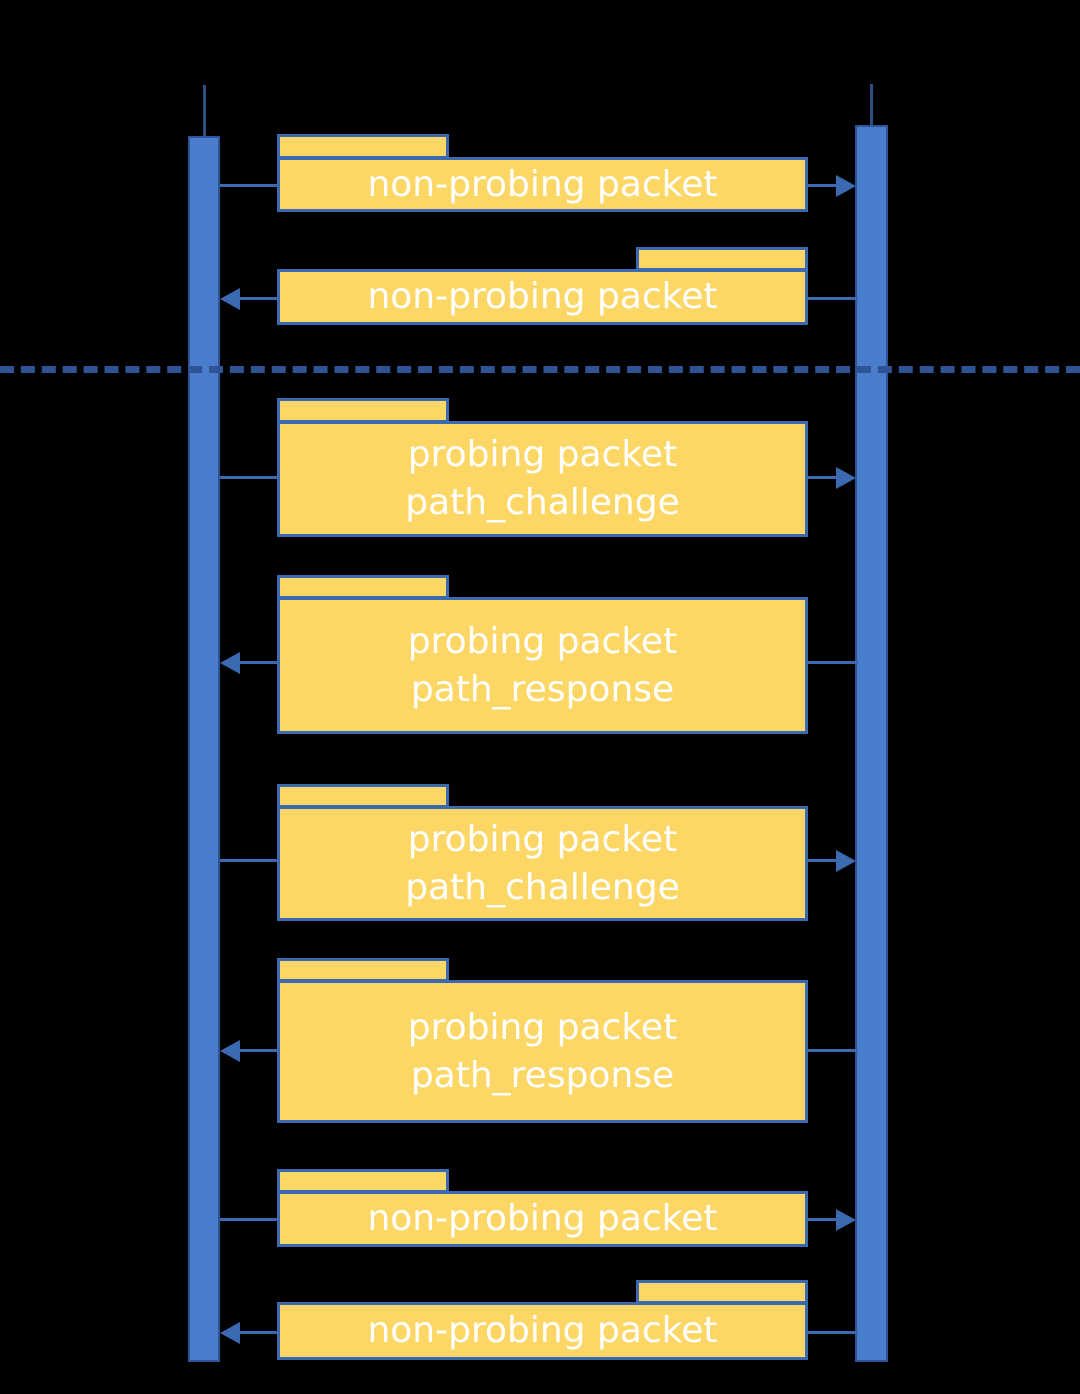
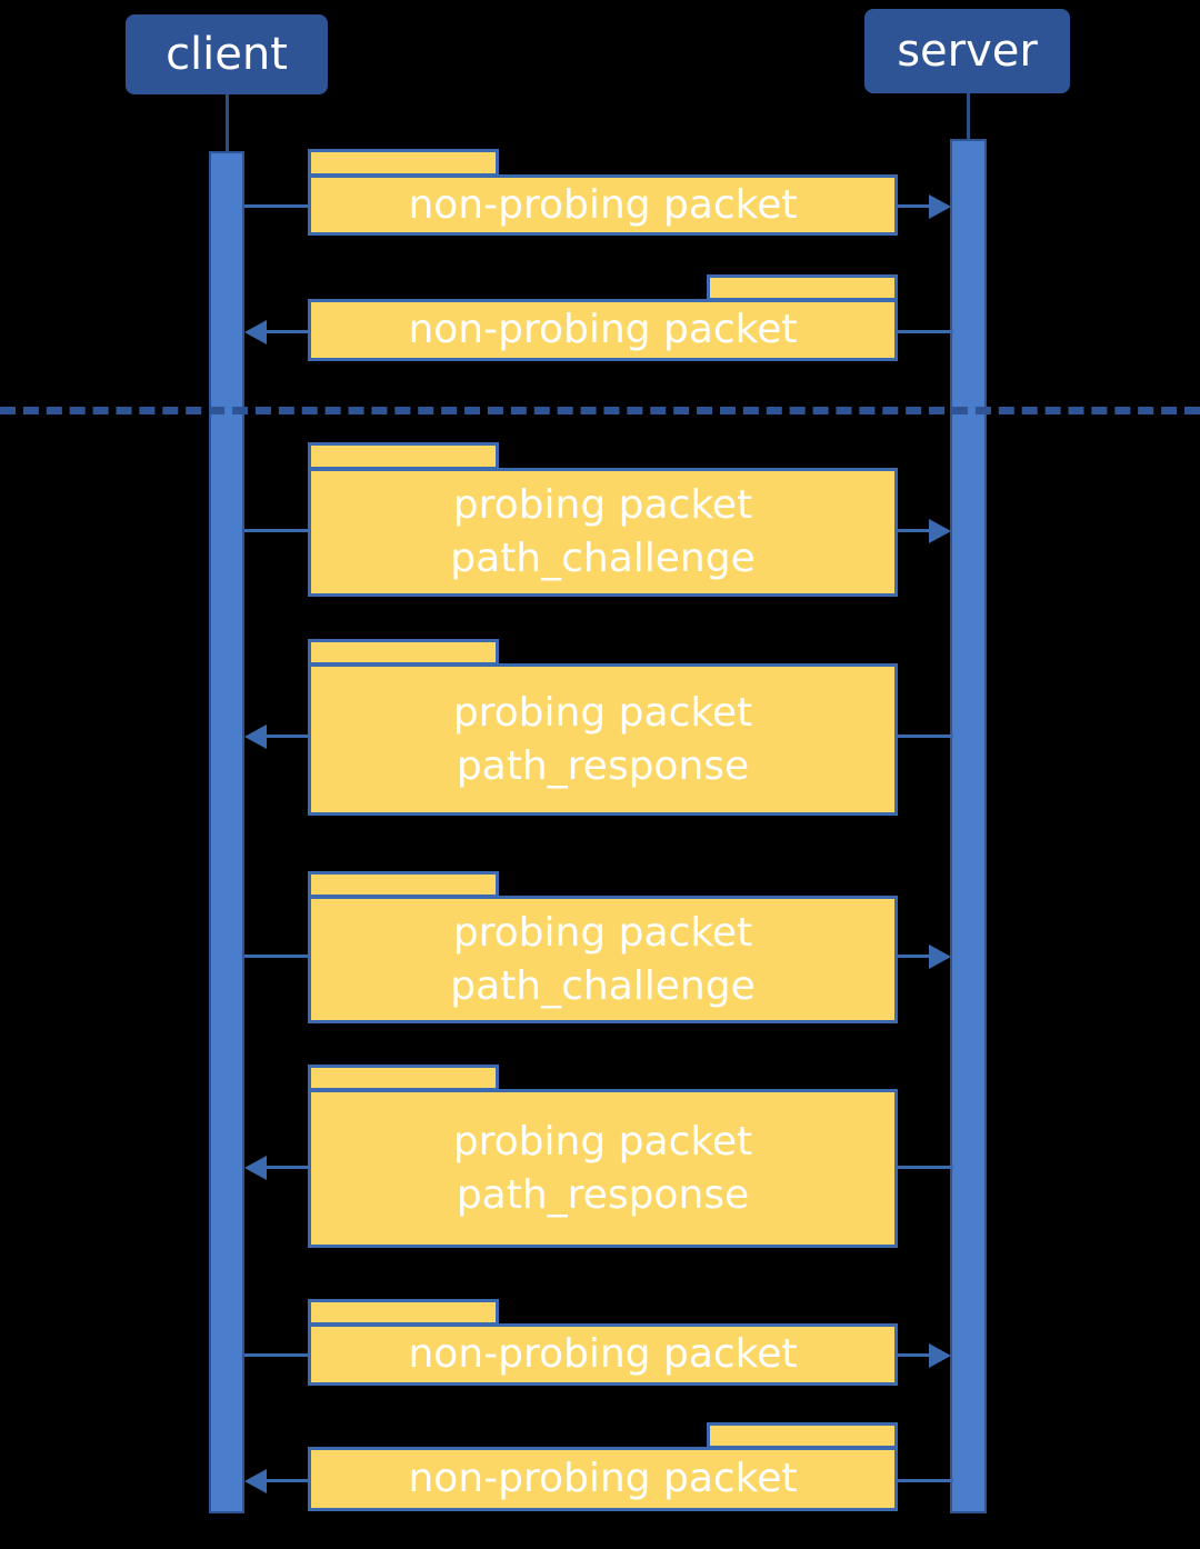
+ client
+ server
  non-probing packet
  non-probing packet
  probing packet
  path_challenge
  probing packet
  path_response
  probing packet
  path_challenge
  probing packet
  path_response
  non-probing packet
  non-probing packet
